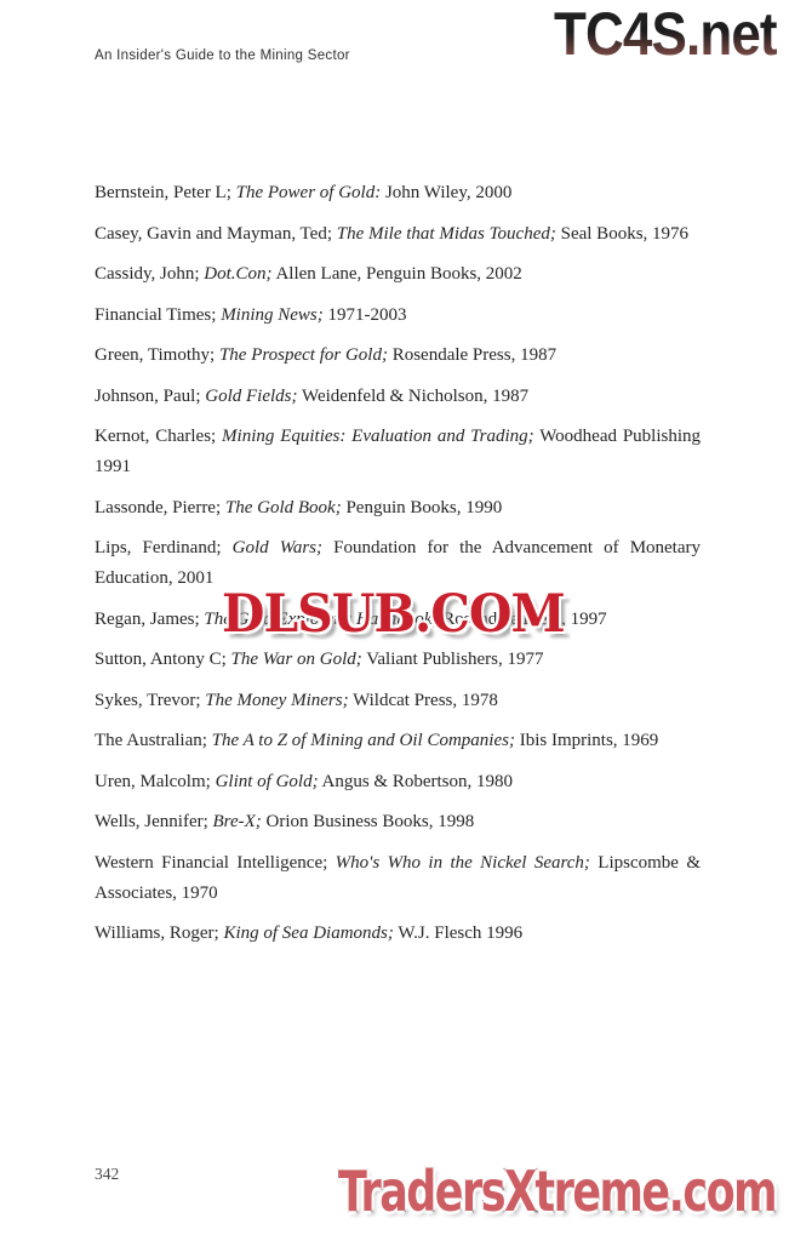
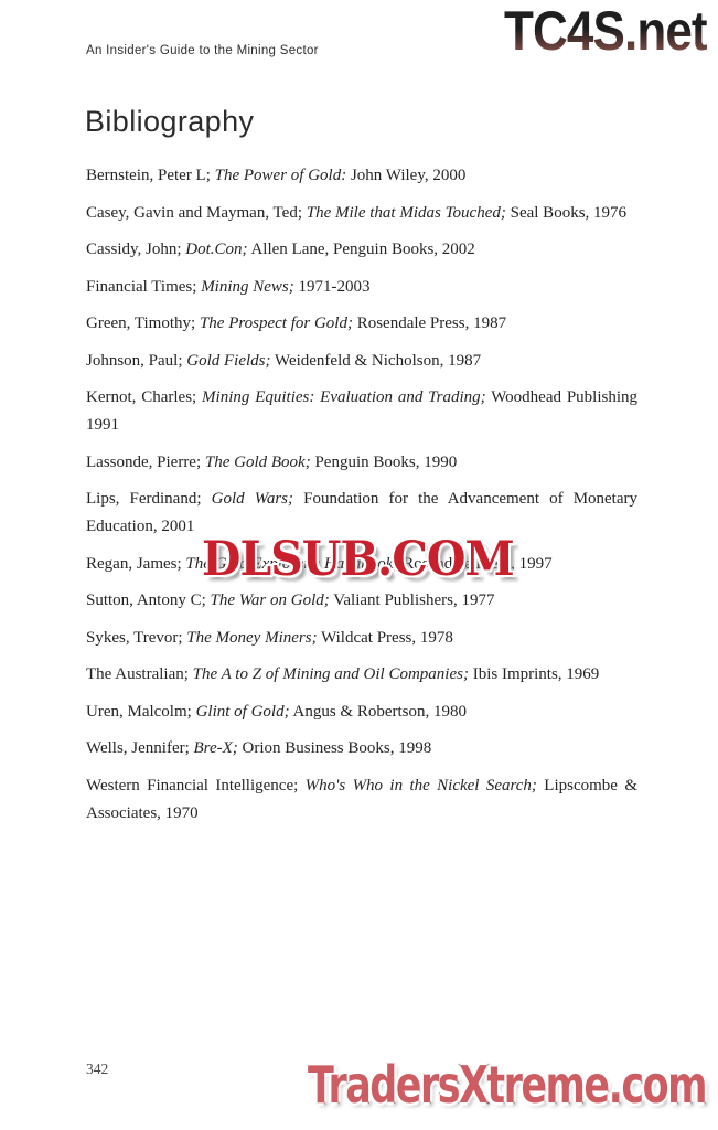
  An Insider's Guide to the Mining Sector
+ Bibliography
  Bernstein, Peter L; The Power of Gold: John Wiley, 2000
  Casey, Gavin and Mayman, Ted; The Mile that Midas Touched; Seal Books, 1976
  Cassidy, John; Dot.Con; Allen Lane, Penguin Books, 2002
  Financial Times; Mining News; 1971-2003
  Green, Timothy; The Prospect for Gold; Rosendale Press, 1987
  Johnson, Paul; Gold Fields; Weidenfeld & Nicholson, 1987
  Kernot, Charles; Mining Equities: Evaluation and Trading; Woodhead Publishing 1991
  Lassonde, Pierre; The Gold Book; Penguin Books, 1990
  Lips, Ferdinand; Gold Wars; Foundation for the Advancement of Monetary Education, 2001
  Regan, James; The Gold Explorer's Handbook; Rosendale Press, 1997
  Sutton, Antony C; The War on Gold; Valiant Publishers, 1977
  Sykes, Trevor; The Money Miners; Wildcat Press, 1978
  The Australian; The A to Z of Mining and Oil Companies; Ibis Imprints, 1969
  Uren, Malcolm; Glint of Gold; Angus & Robertson, 1980
  Wells, Jennifer; Bre-X; Orion Business Books, 1998
  Western Financial Intelligence; Who's Who in the Nickel Search; Lipscombe & Associates, 1970
- Williams, Roger; King of Sea Diamonds; W.J. Flesch 1996
  342
  TC4S.net
  DLSUB.COM
  TradersXtreme.com
